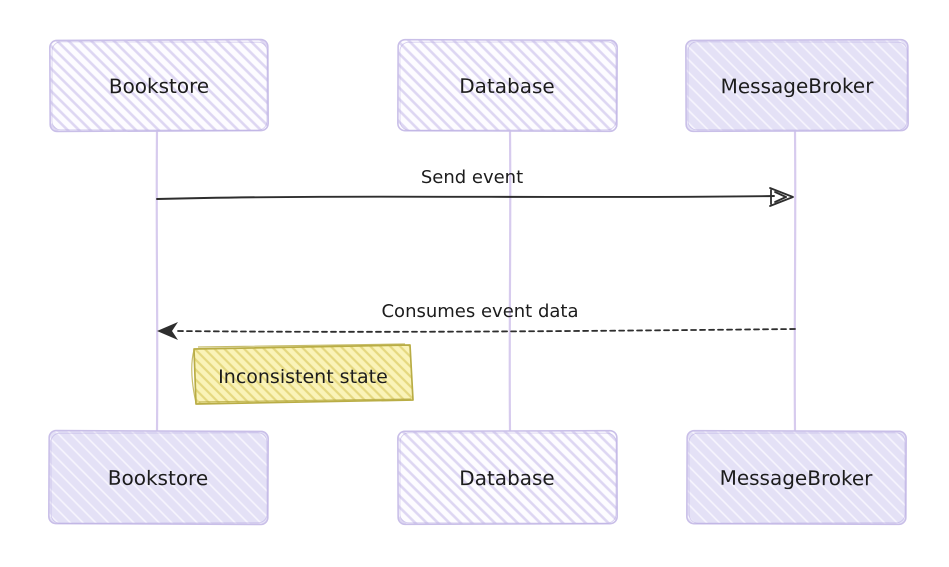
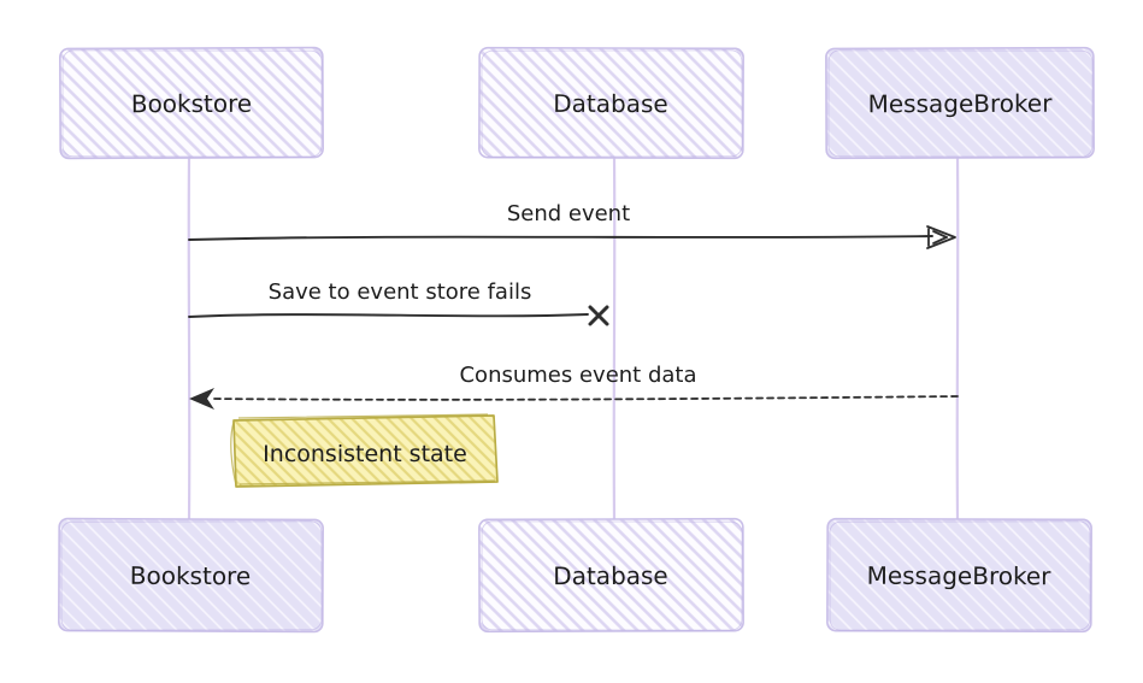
  Bookstore
  Database
  MessageBroker
  Send event
+ Save to event store fails
  Consumes event data
  Inconsistent state
  Bookstore
  Database
  MessageBroker
